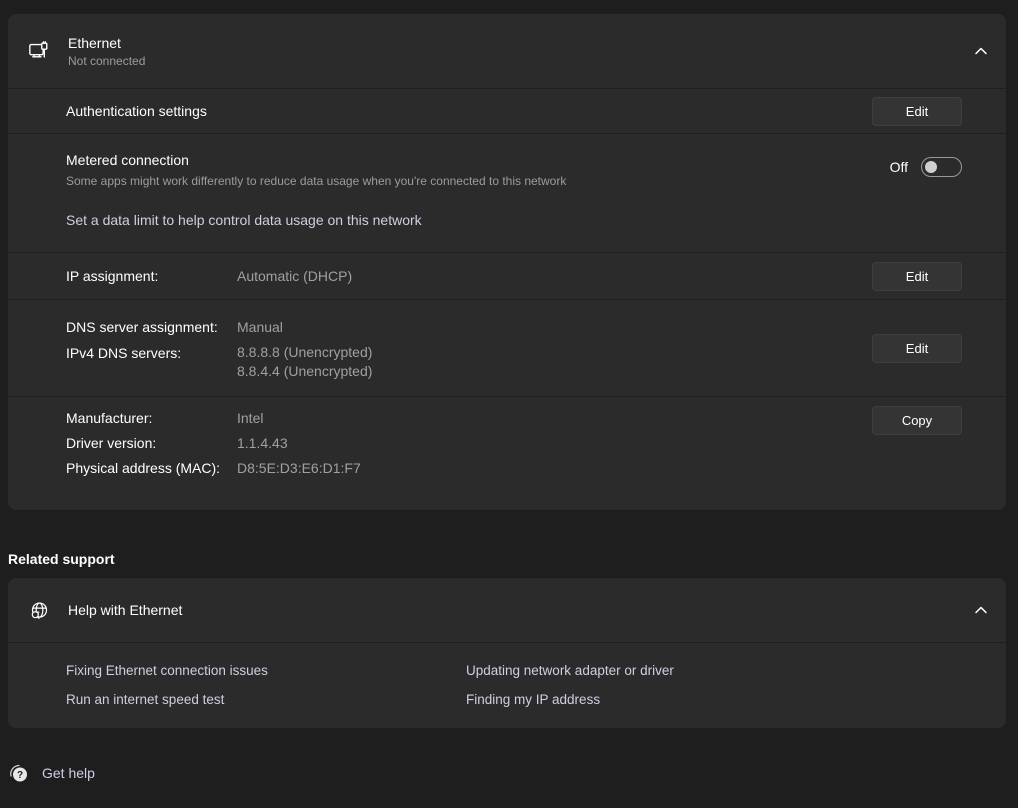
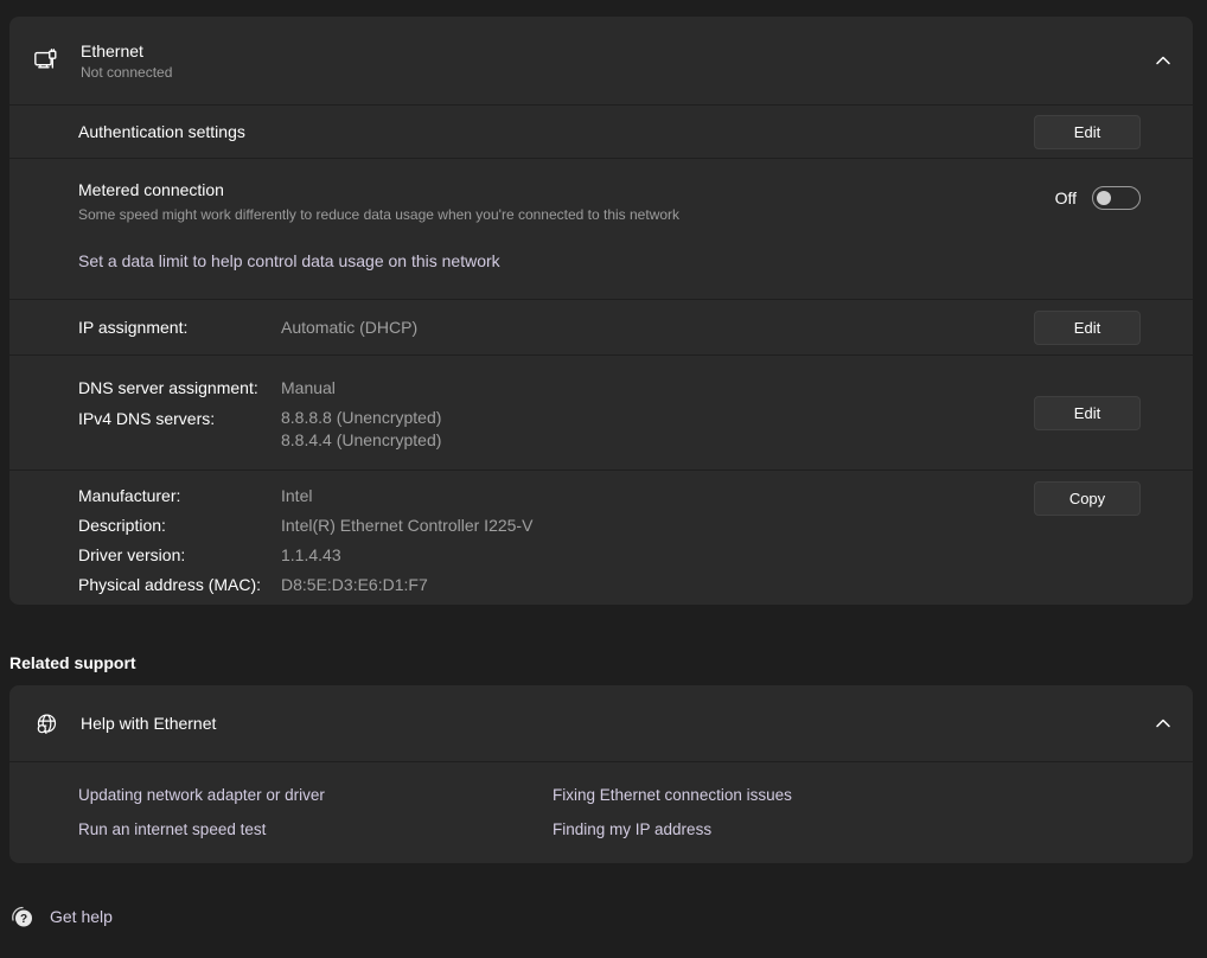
  Ethernet
  Not connected
  Authentication settings
  Edit
  Metered connection
- Some apps might work differently to reduce data usage when you're connected to this network
+ Some speed might work differently to reduce data usage when you're connected to this network
  Set a data limit to help control data usage on this network
  Off
  IP assignment:
  Automatic (DHCP)
  Edit
  DNS server assignment:
  Manual
  IPv4 DNS servers:
  8.8.8.8 (Unencrypted)
  8.8.4.4 (Unencrypted)
  Edit
  Manufacturer:
  Intel
+ Description:
+ Intel(R) Ethernet Controller I225-V
  Driver version:
  1.1.4.43
  Physical address (MAC):
  D8:5E:D3:E6:D1:F7
  Copy
  Related support
  Help with Ethernet
- Fixing Ethernet connection issues
+ Updating network adapter or driver
  Run an internet speed test
- Updating network adapter or driver
+ Fixing Ethernet connection issues
  Finding my IP address
  ?
  Get help
